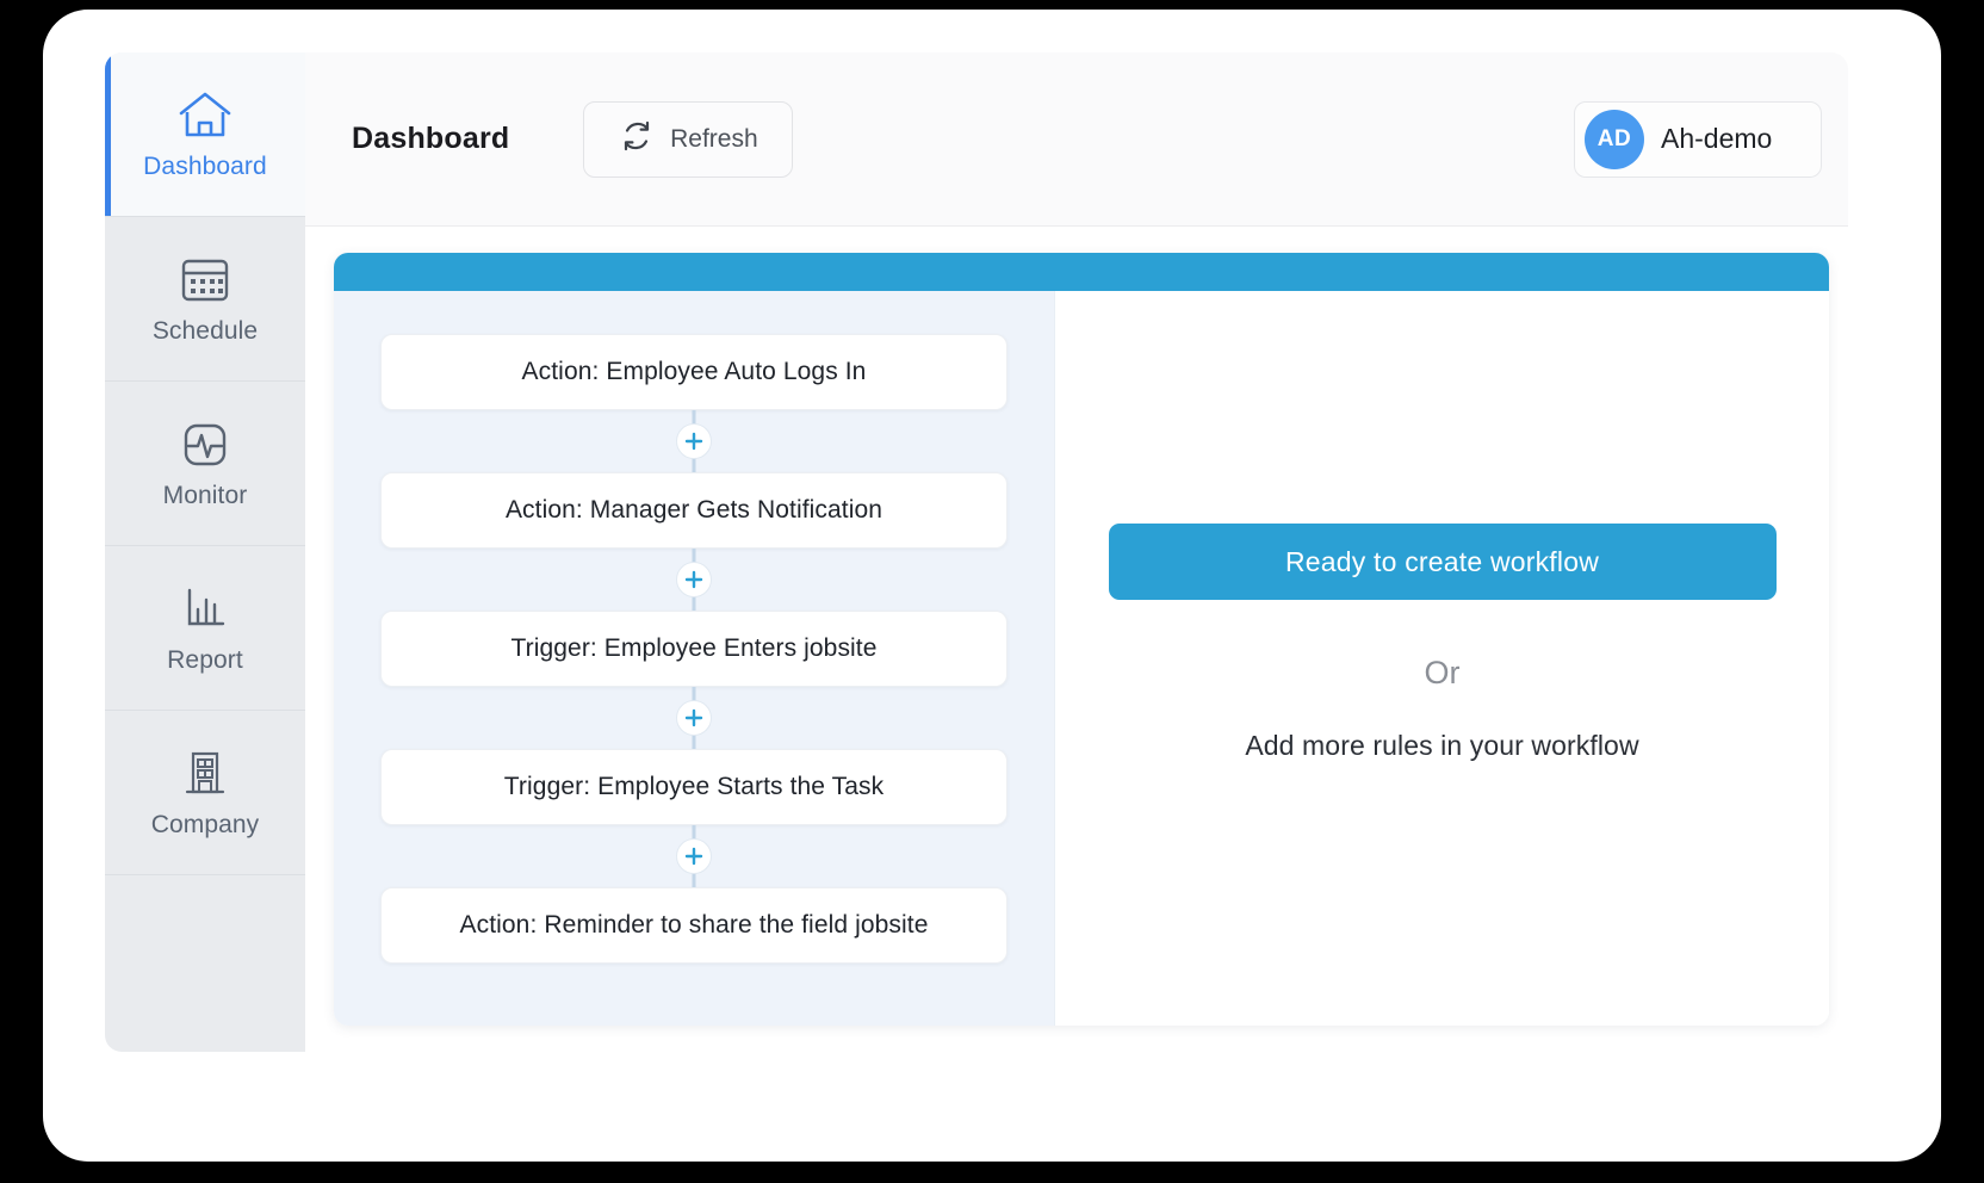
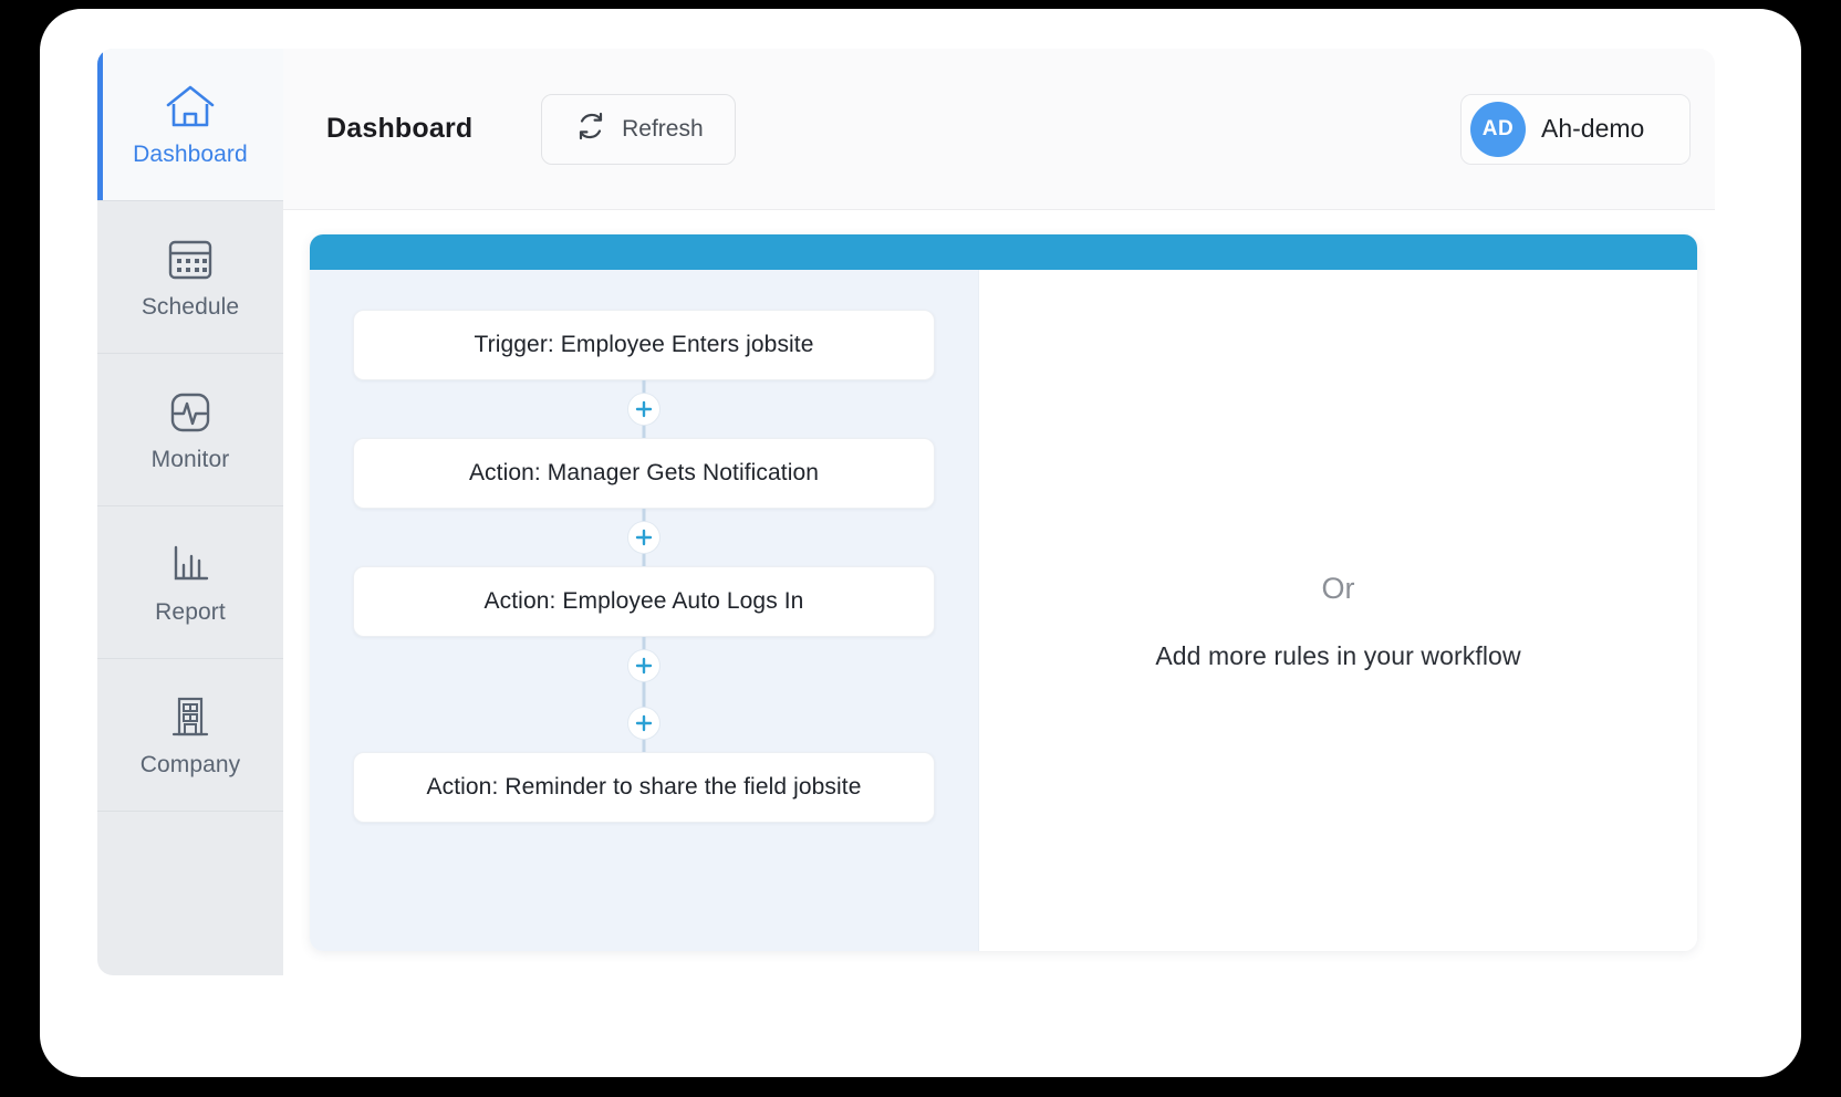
  Dashboard
  Schedule
  Monitor
  Report
  Company
  Dashboard
  Refresh
  AD
  Ah-demo
- Action: Employee Auto Logs In
+ Trigger: Employee Enters jobsite
  Action: Manager Gets Notification
- Trigger: Employee Enters jobsite
+ Action: Employee Auto Logs In
- Trigger: Employee Starts the Task
  Action: Reminder to share the field jobsite
- Ready to create workflow
  Or
  Add more rules in your workflow
